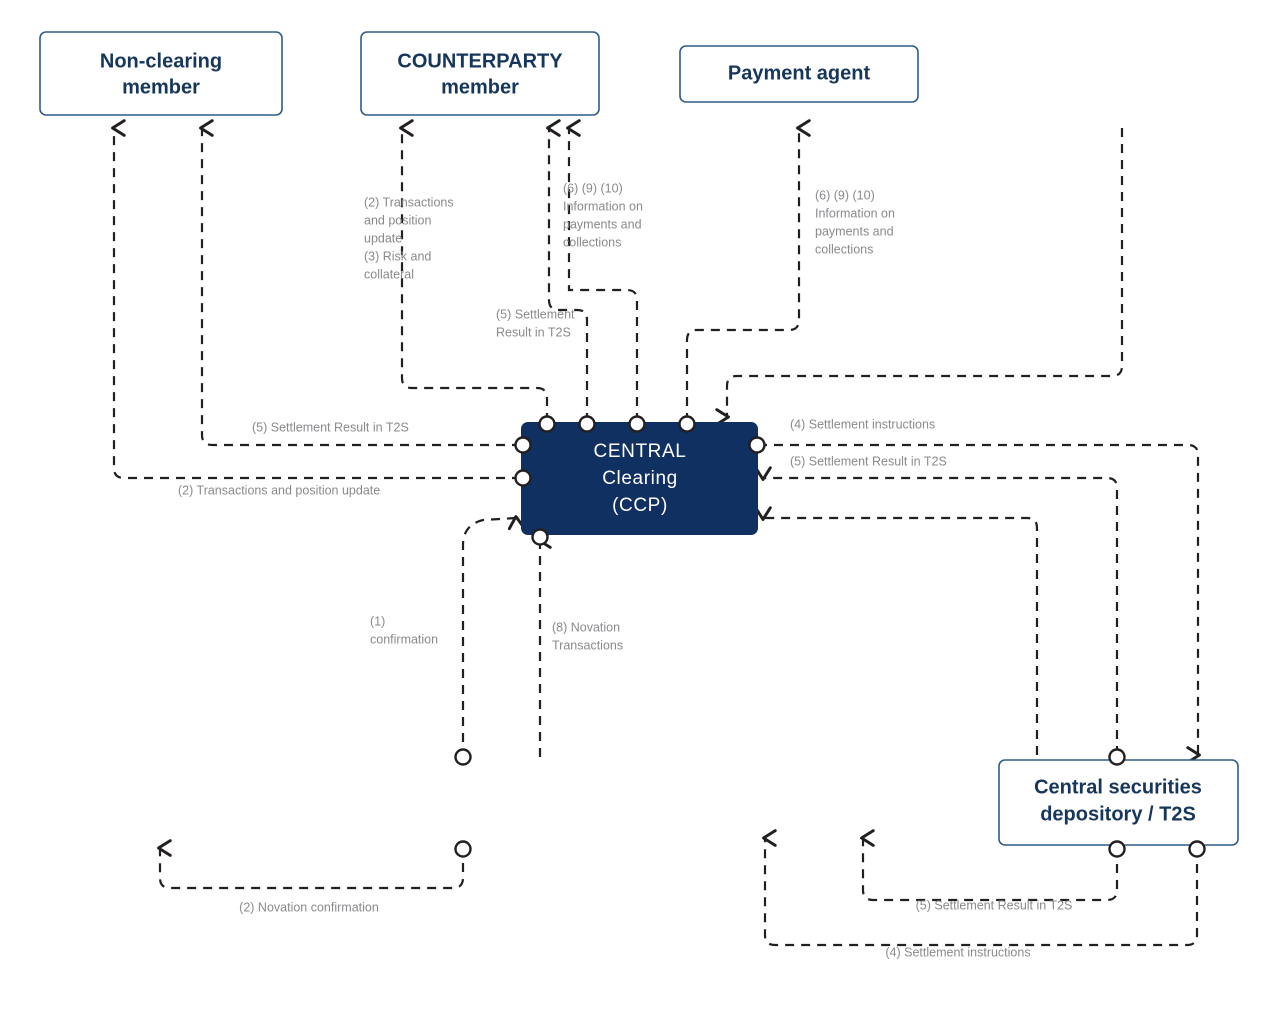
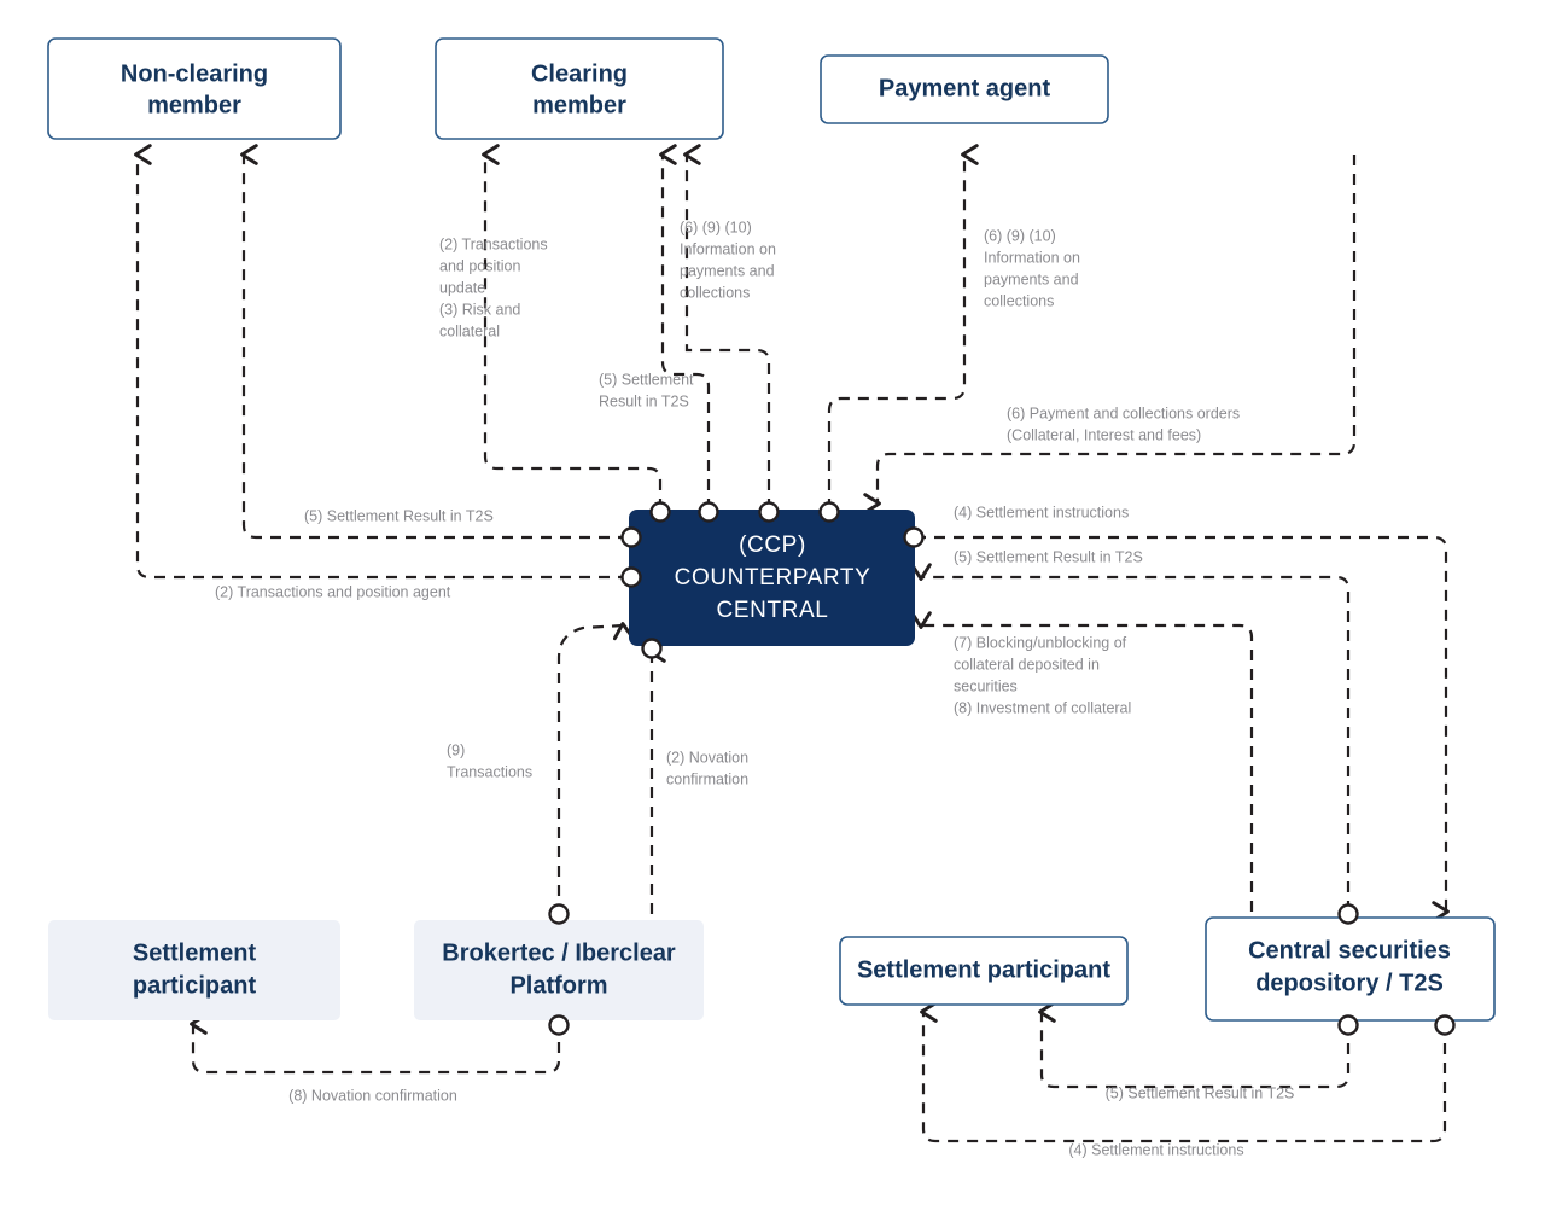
  Non-clearing
  member
- COUNTERPARTY
+ Clearing
  member
  Payment agent
- CENTRAL
+ (CCP)
- Clearing
+ COUNTERPARTY
- (CCP)
+ CENTRAL
+ Settlement
+ participant
+ Brokertec / Iberclear
+ Platform
+ Settlement participant
  Central securities
  depository / T2S
  (2) Transactions
  and position
  update
  (3) Risk and
  collateral
  (6) (9) (10)
  Information on
  payments and
  collections
  (6) (9) (10)
  Information on
  payments and
  collections
  (5) Settlement
  Result in T2S
+ (6) Payment and collections orders
+ (Collateral, Interest and fees)
  (5) Settlement Result in T2S
- (2) Transactions and position update
+ (2) Transactions and position agent
  (4) Settlement instructions
  (5) Settlement Result in T2S
+ (7) Blocking/unblocking of
+ collateral deposited in
+ securities
+ (8) Investment of collateral
- (1)
+ (9)
- confirmation
+ Transactions
- (8) Novation
+ (2) Novation
- Transactions
+ confirmation
- (2) Novation confirmation
+ (8) Novation confirmation
  (5) Settlement Result in T2S
  (4) Settlement instructions
